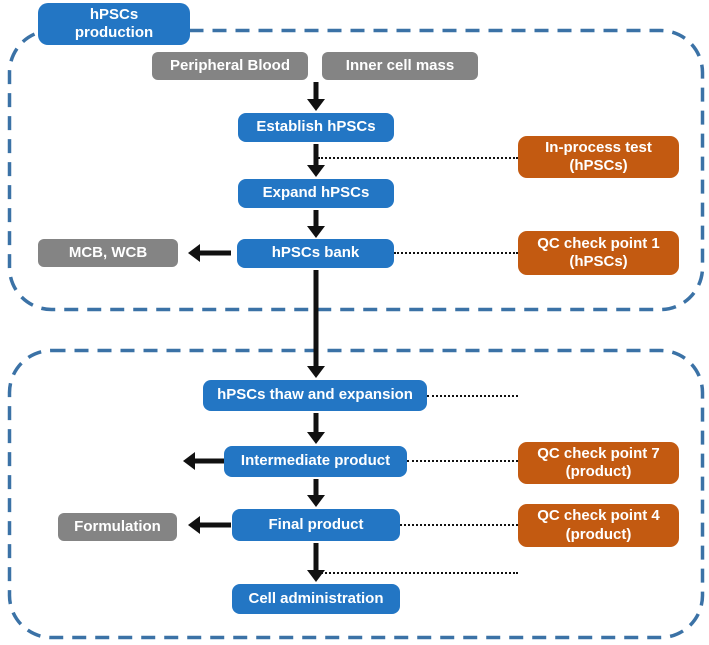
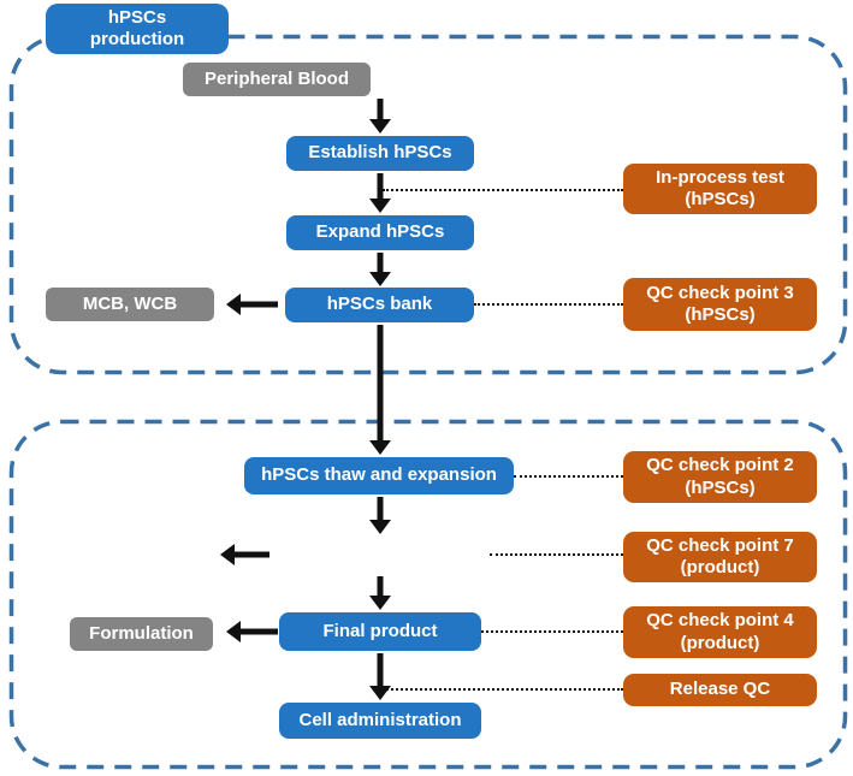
  hPSCs production
  Peripheral Blood
- Inner cell mass
  Establish hPSCs
  Expand hPSCs
  hPSCs bank
  MCB, WCB
  In-process test (hPSCs)
- QC check point 1 (hPSCs)
+ QC check point 3 (hPSCs)
  hPSCs thaw and expansion
- Intermediate product
  Formulation
  Final product
  Cell administration
+ QC check point 2 (hPSCs)
  QC check point 7 (product)
  QC check point 4 (product)
+ Release QC
